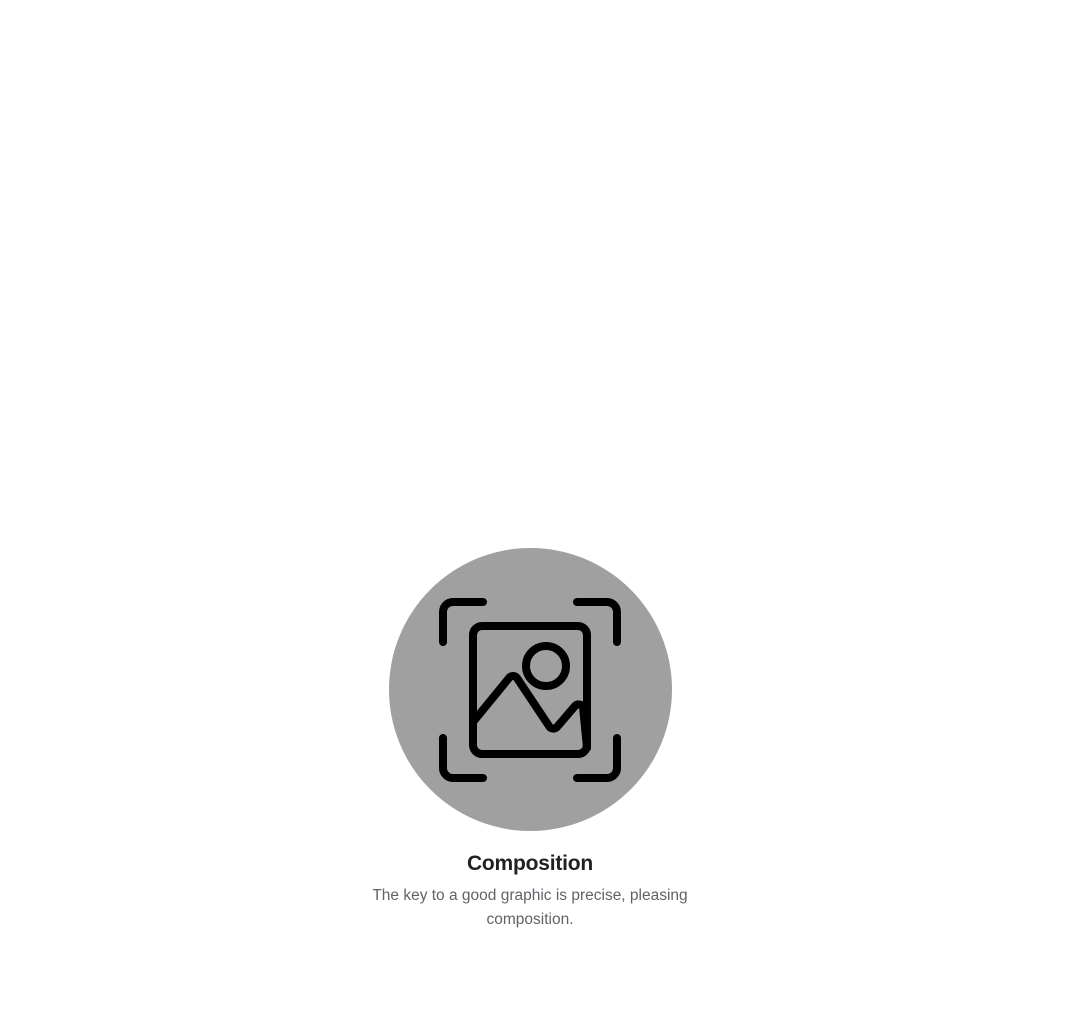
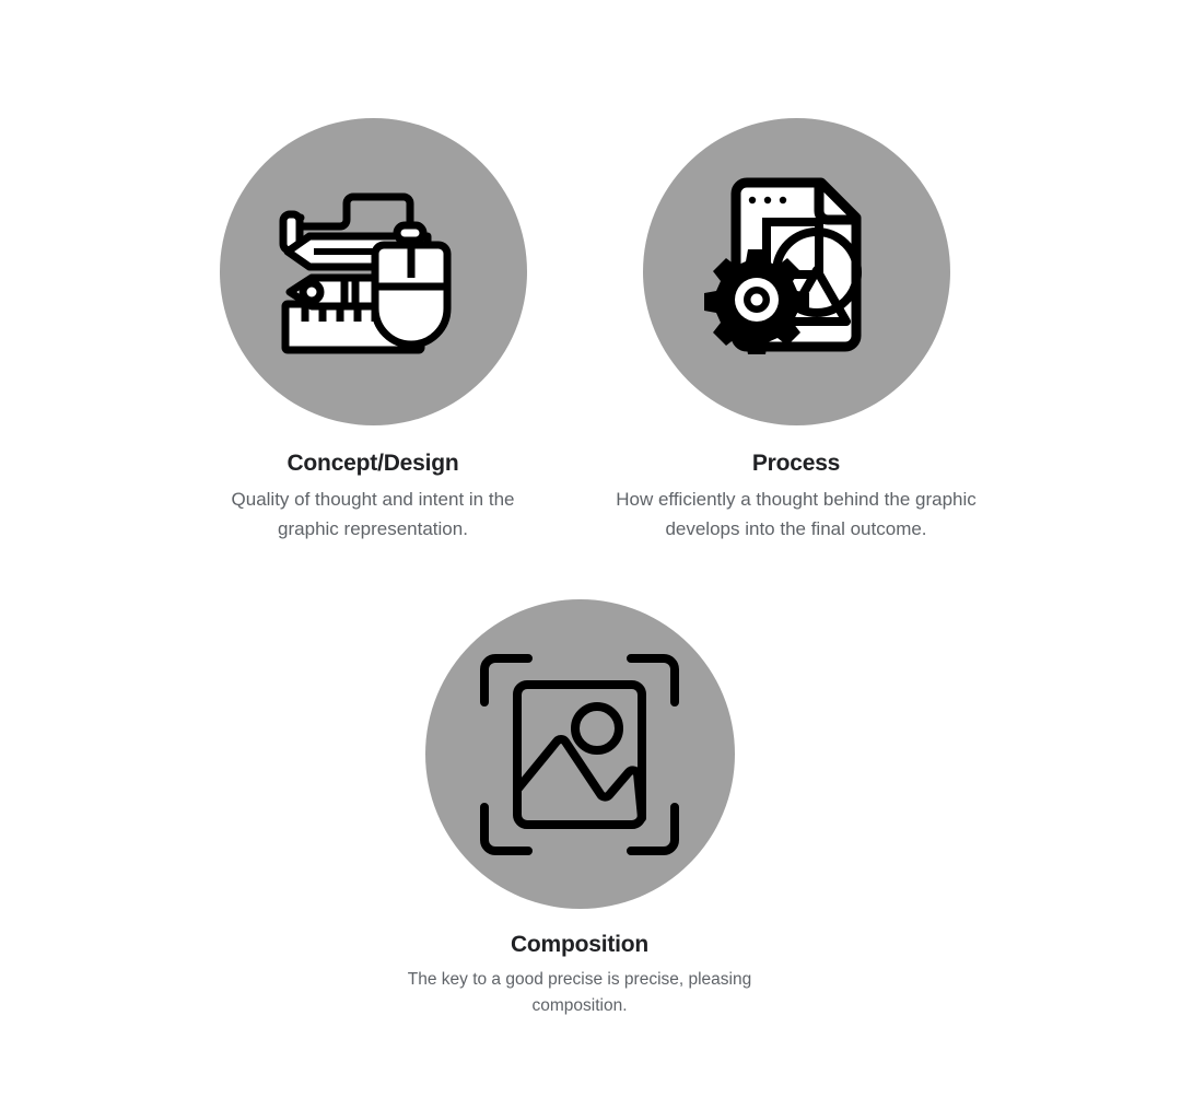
+ Concept/Design
+ Quality of thought and intent in the graphic representation.
+ Process
+ How efficiently a thought behind the graphic develops into the final outcome.
  Composition
- The key to a good graphic is precise, pleasing composition.
+ The key to a good precise is precise, pleasing composition.
